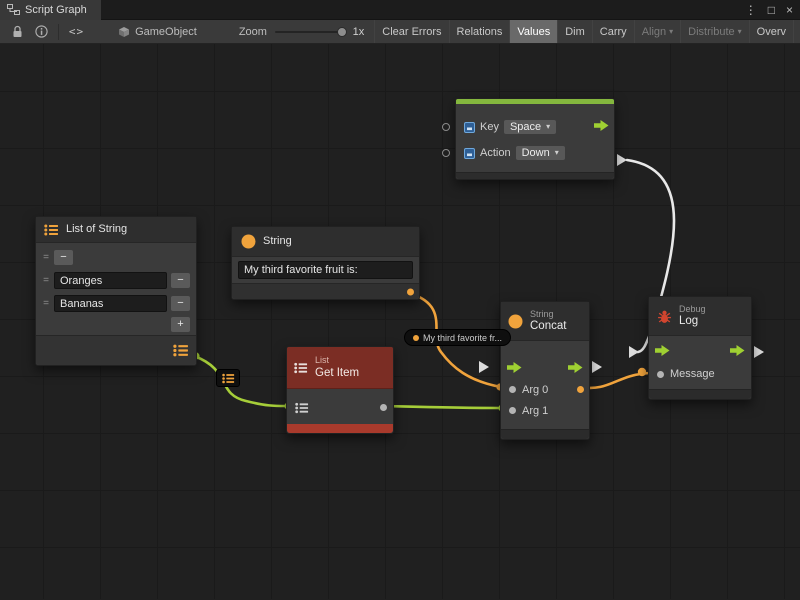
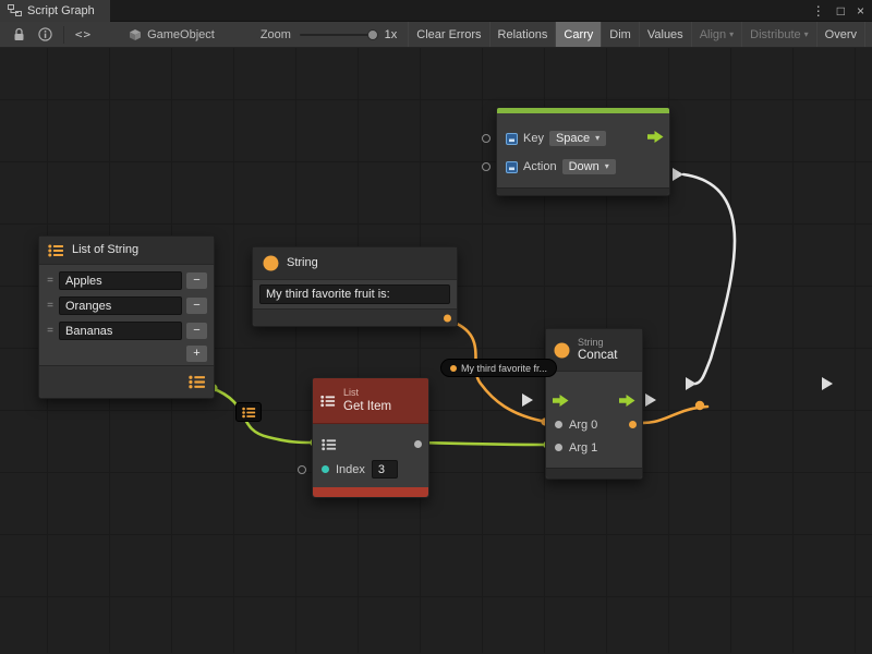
  Script Graph
  ⋮
  □
  ×
  <>
  GameObject
  Zoom
  1x
  Clear Errors
  Relations
- Values
+ Carry
  Dim
- Carry
+ Values
  Align
  ▾
  Distribute
  ▾
  Overv
  Key
  Space
  ▾
  Action
  Down
  ▾
  List of String
  =
+ Apples
  −
  =
  Oranges
  −
  =
  Bananas
  −
  +
  String
  My third favorite fruit is:
  List
  Get Item
+ Index
+ 3
  String
  Concat
  Arg 0
  Arg 1
- Debug
- Log
- Message
  My third favorite fr...
